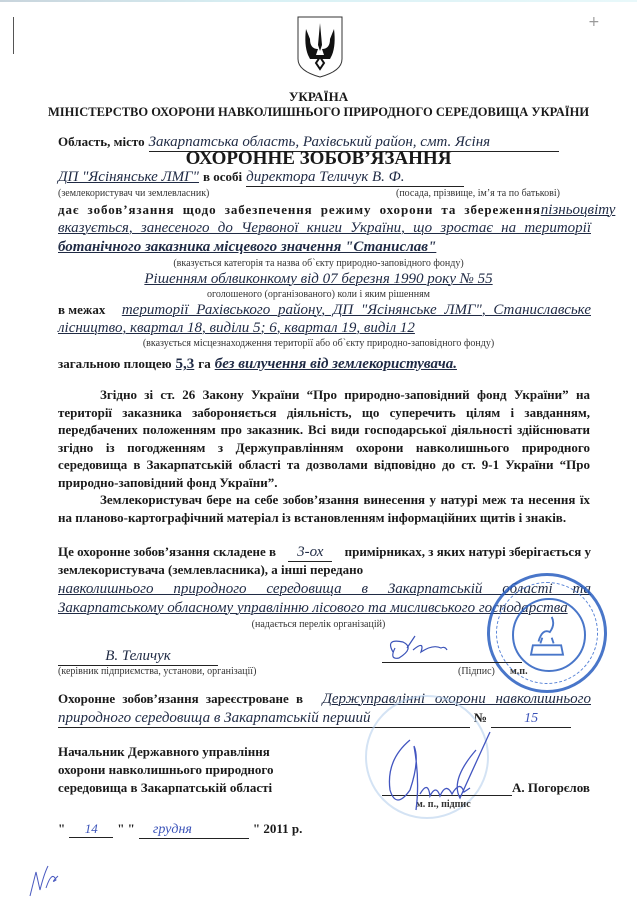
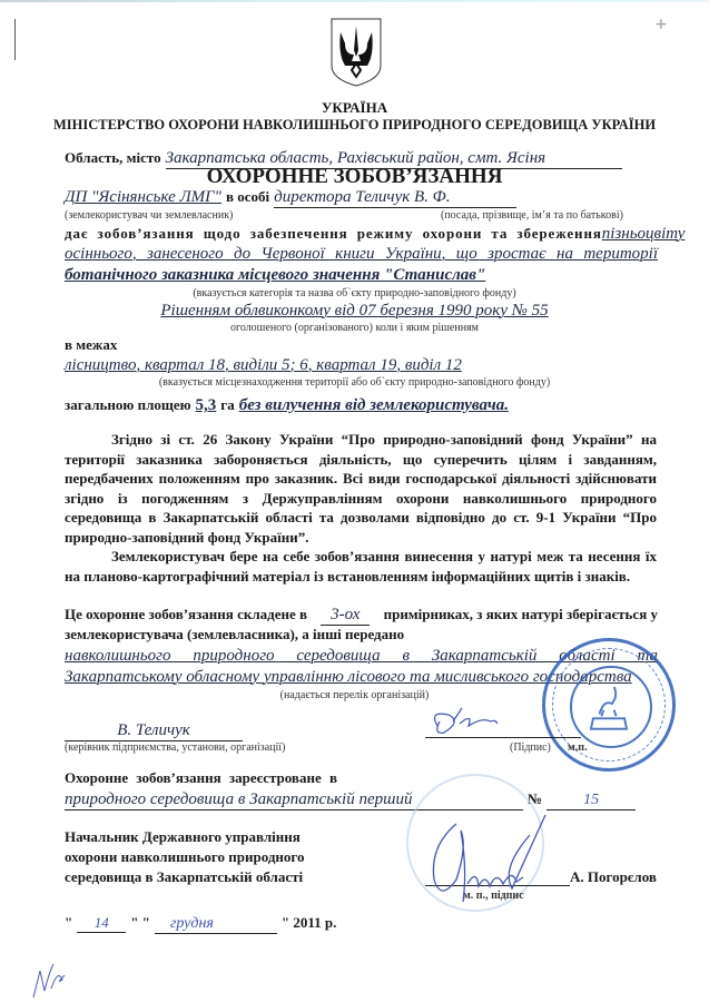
  +
  УКРАЇНА
  МІНІСТЕРСТВО ОХОРОНИ НАВКОЛИШНЬОГО ПРИРОДНОГО СЕРЕДОВИЩА УКРАЇНИ
  Область, місто Закарпатська область, Рахівський район, смт. Ясіня
  ОХОРОННЕ ЗОБОВ’ЯЗАННЯ
  ДП "Ясінянське ЛМГ" в особі директора Теличук В. Ф.
  (землекористувач чи землевласник)
  (посада, прізвище, ім’я та по батькові)
  дає зобов’язання щодо забезпечення режиму охорони та збереження
  пізньоцвіту
- вказується, занесеного до Червоної книги України, що зростає на території
+ осіннього, занесеного до Червоної книги України, що зростає на території
  ботанічного заказника місцевого значення "Станислав"
  (вказується категорія та назва об`єкту природно-заповідного фонду)
  Рішенням облвиконкому від 07 березня 1990 року № 55
  оголошеного (організованого) коли і яким рішенням
  в межах
- території Рахівського району, ДП "Ясінянське ЛМГ", Станиславське
  лісництво, квартал 18, виділи 5; 6, квартал 19, виділ 12
  (вказується місцезнаходження території або об`єкту природно-заповідного фонду)
  загальною площею 5,3 га без вилучення від землекористувача.
  Згідно зі ст. 26 Закону України “Про природно-заповідний фонд України” на території заказника забороняється діяльність, що суперечить цілям і завданням, передбачених положенням про заказник. Всі види господарської діяльності здійснювати згідно із погодженням з Держуправлінням охорони навколишнього природного середовища в Закарпатській області та дозволами відповідно до ст. 9-1 України “Про природно-заповідний фонд України”.
  Землекористувач бере на себе зобов’язання винесення у натурі меж та несення їх на планово-картографічний матеріал із встановленням інформаційних щитів і знаків.
  Це охоронне зобов’язання складене в
  3-ох
  примірниках, з яких натурі зберігається у
  землекористувача (землевласника), а інші передано
  навколишнього природного середовища в Закарпатській області та
  Закарпатському обласному управлінню лісового та мисливського господарства
  (надається перелік організацій)
  В. Теличук
  (керівник підприємства, установи, організації)
  (Підпис)
  м.п.
  Охоронне зобов’язання зареєстроване в
- Держуправлінні охорони навколишнього
  природного середовища в Закарпатській перший № 15
  Начальник Державного управління
  охорони навколишнього природного
  середовища в Закарпатській області
  А. Погорєлов
  м. п., підпис
  " 14 " " грудня " 2011 р.
